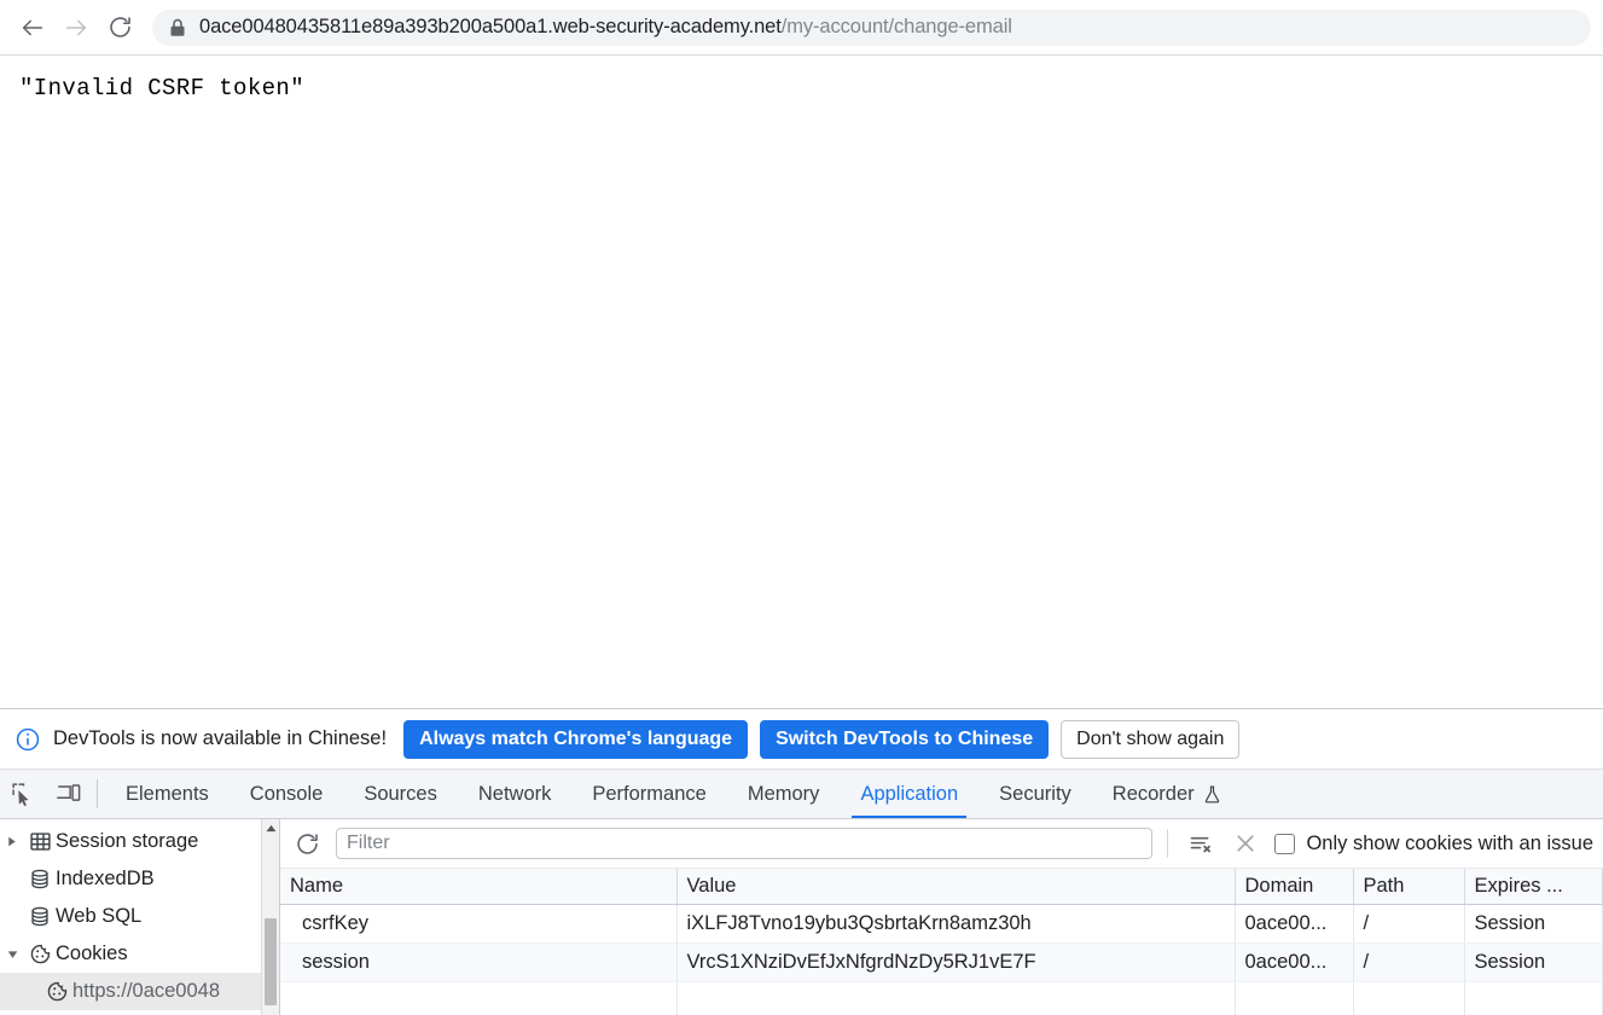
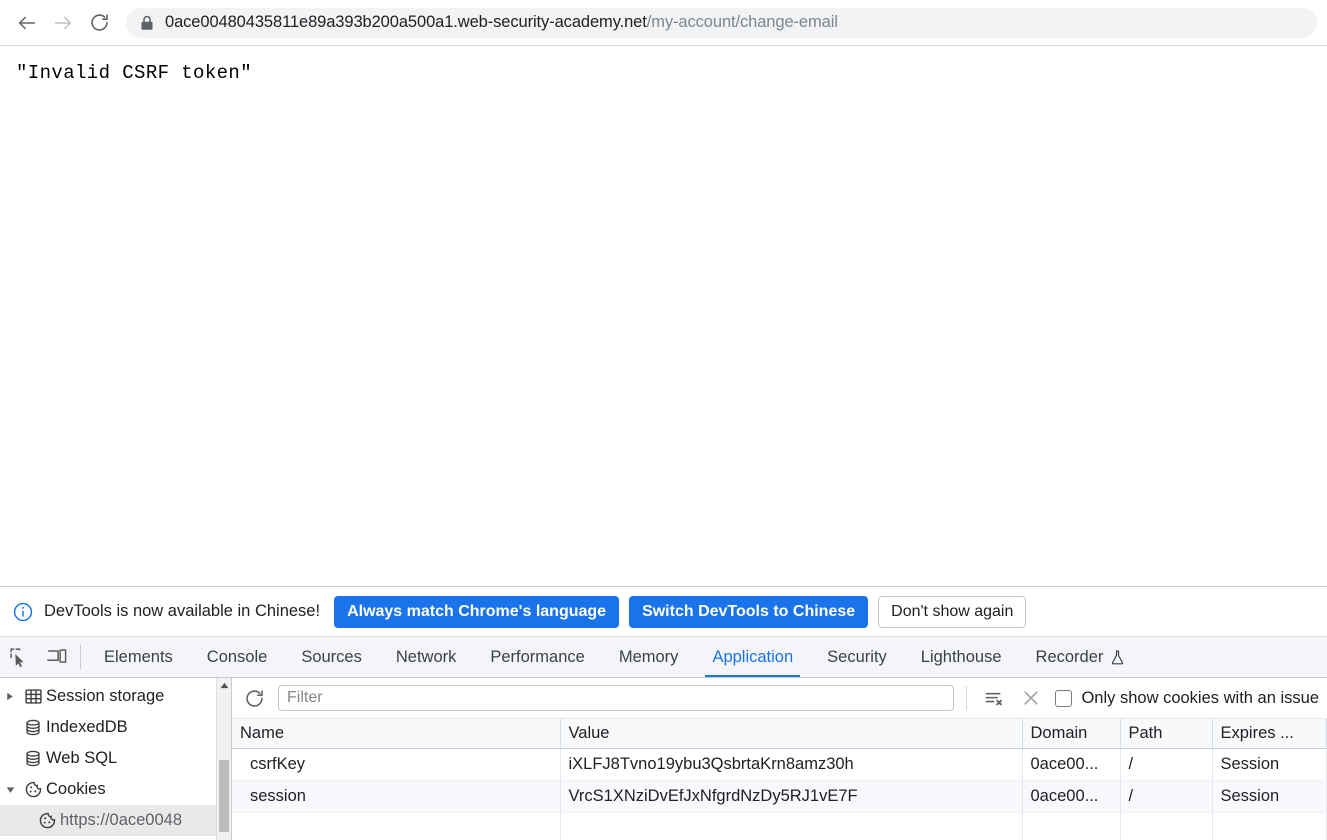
  0ace00480435811e89a393b200a500a1.web-security-academy.net/my-account/change-email
  "Invalid CSRF token"
  DevTools is now available in Chinese!
  Always match Chrome's language
  Switch DevTools to Chinese
  Don't show again
  Elements
  Console
  Sources
  Network
  Performance
  Memory
  Application
  Security
+ Lighthouse
  Recorder
  Session storage
  IndexedDB
  Web SQL
  Cookies
  https://0ace0048
  Filter
  Only show cookies with an issue
  Name	Value	Domain	Path	Expires ...
  csrfKey	iXLFJ8Tvno19ybu3QsbrtaKrn8amz30h	0ace00...	/	Session
  session	VrcS1XNziDvEfJxNfgrdNzDy5RJ1vE7F	0ace00...	/	Session
